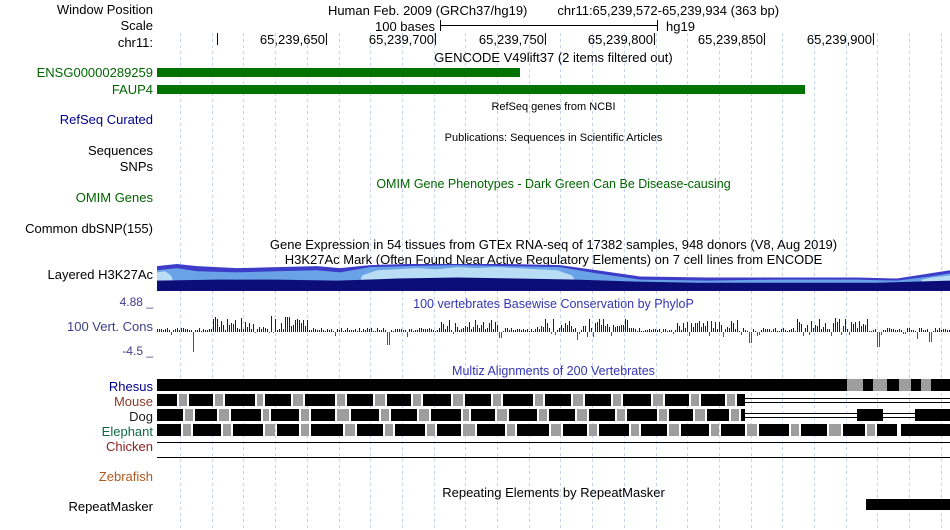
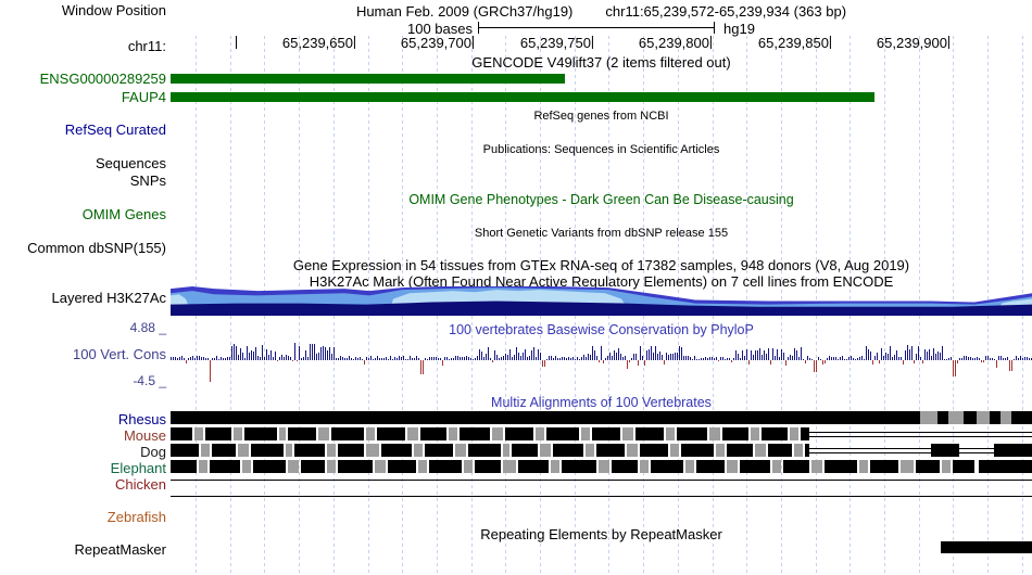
  Window Position
- Scale
  chr11:
  RefSeq Curated
  Sequences
  SNPs
  OMIM Genes
  Common dbSNP(155)
  Layered H3K27Ac
  4.88 _
  100 Vert. Cons
  -4.5 _
  RepeatMasker
  ENSG00000289259
  FAUP4
  Rhesus
  Mouse
  Dog
  Elephant
  Chicken
  Zebrafish
  Human Feb. 2009 (GRCh37/hg19)
  chr11:65,239,572-65,239,934 (363 bp)
  100 bases
  hg19
  65,239,650
  65,239,700
  65,239,750
  65,239,800
  65,239,850
  65,239,900
  GENCODE V49lift37 (2 items filtered out)
  RefSeq genes from NCBI
  Publications: Sequences in Scientific Articles
  OMIM Gene Phenotypes - Dark Green Can Be Disease-causing
+ Short Genetic Variants from dbSNP release 155
  Gene Expression in 54 tissues from GTEx RNA-seq of 17382 samples, 948 donors (V8, Aug 2019)
  H3K27Ac Mark (Often Found Near Active Regulatory Elements) on 7 cell lines from ENCODE
  100 vertebrates Basewise Conservation by PhyloP
- Multiz Alignments of 200 Vertebrates
+ Multiz Alignments of 100 Vertebrates
  Repeating Elements by RepeatMasker
